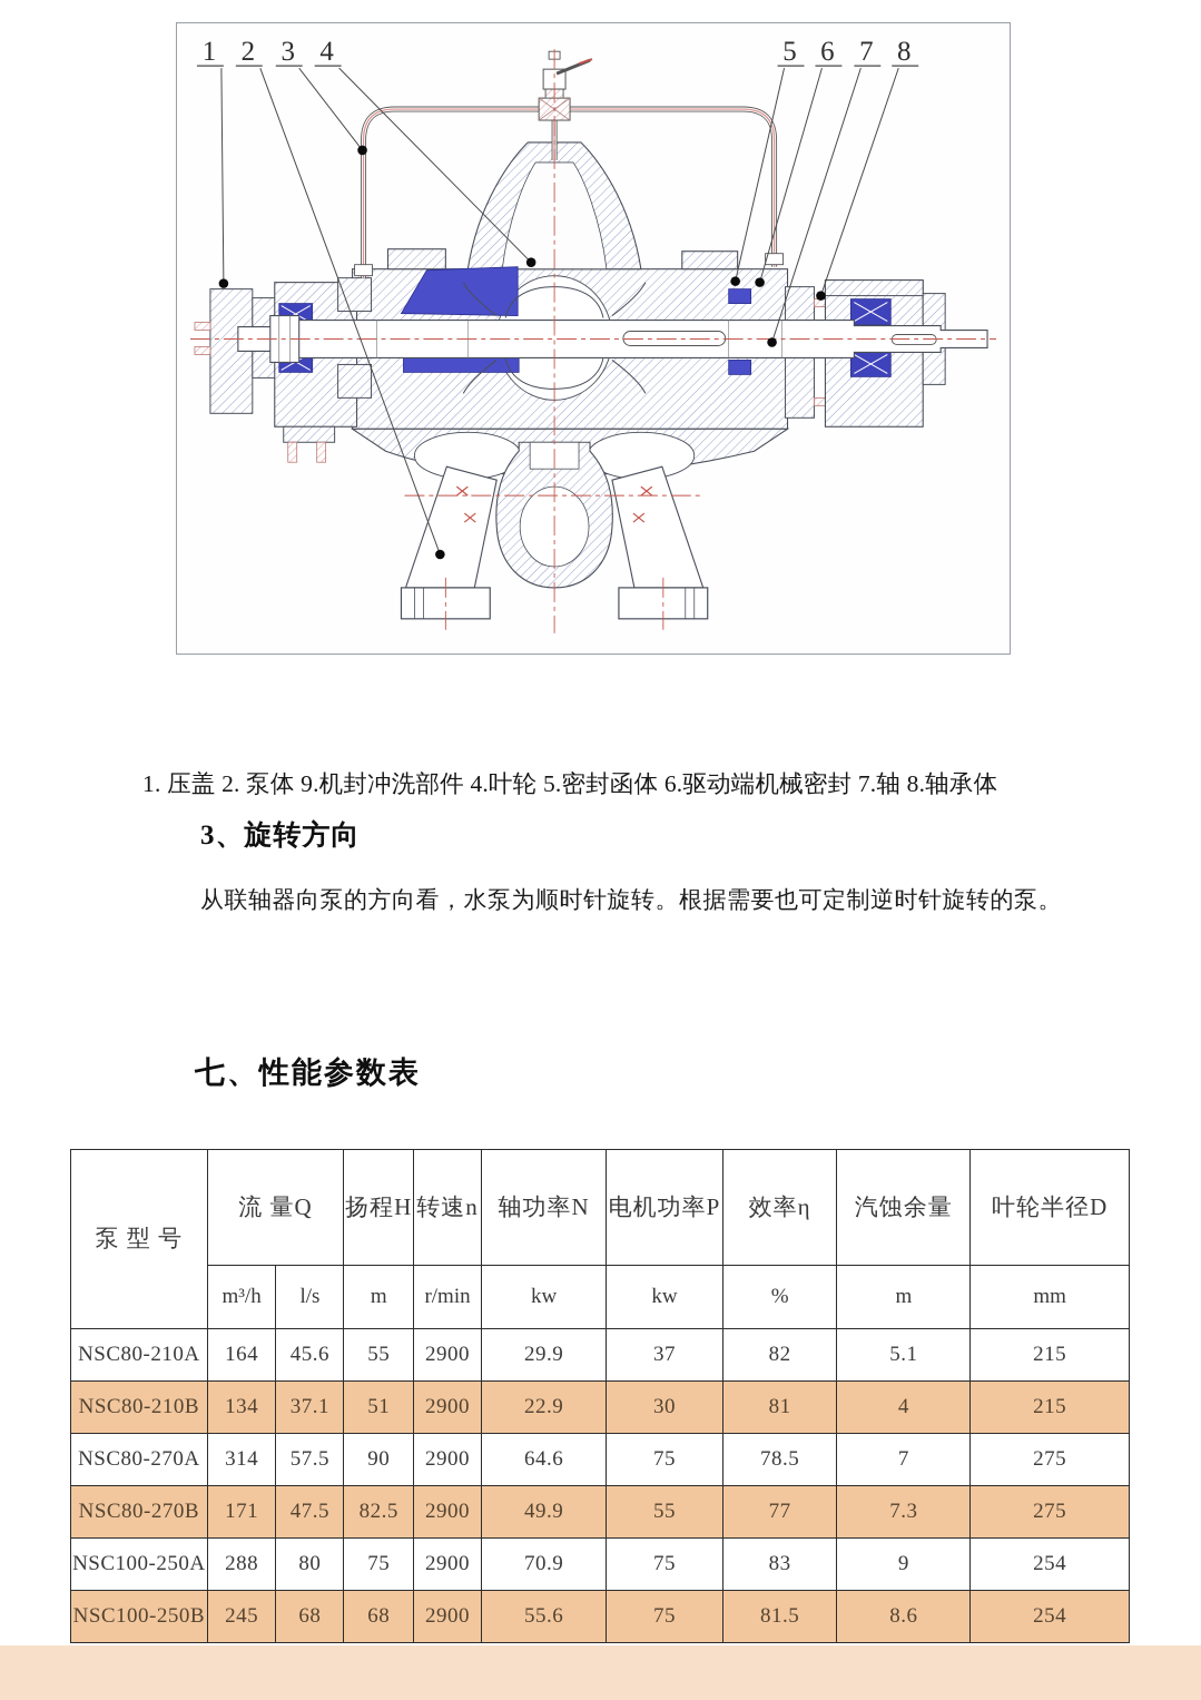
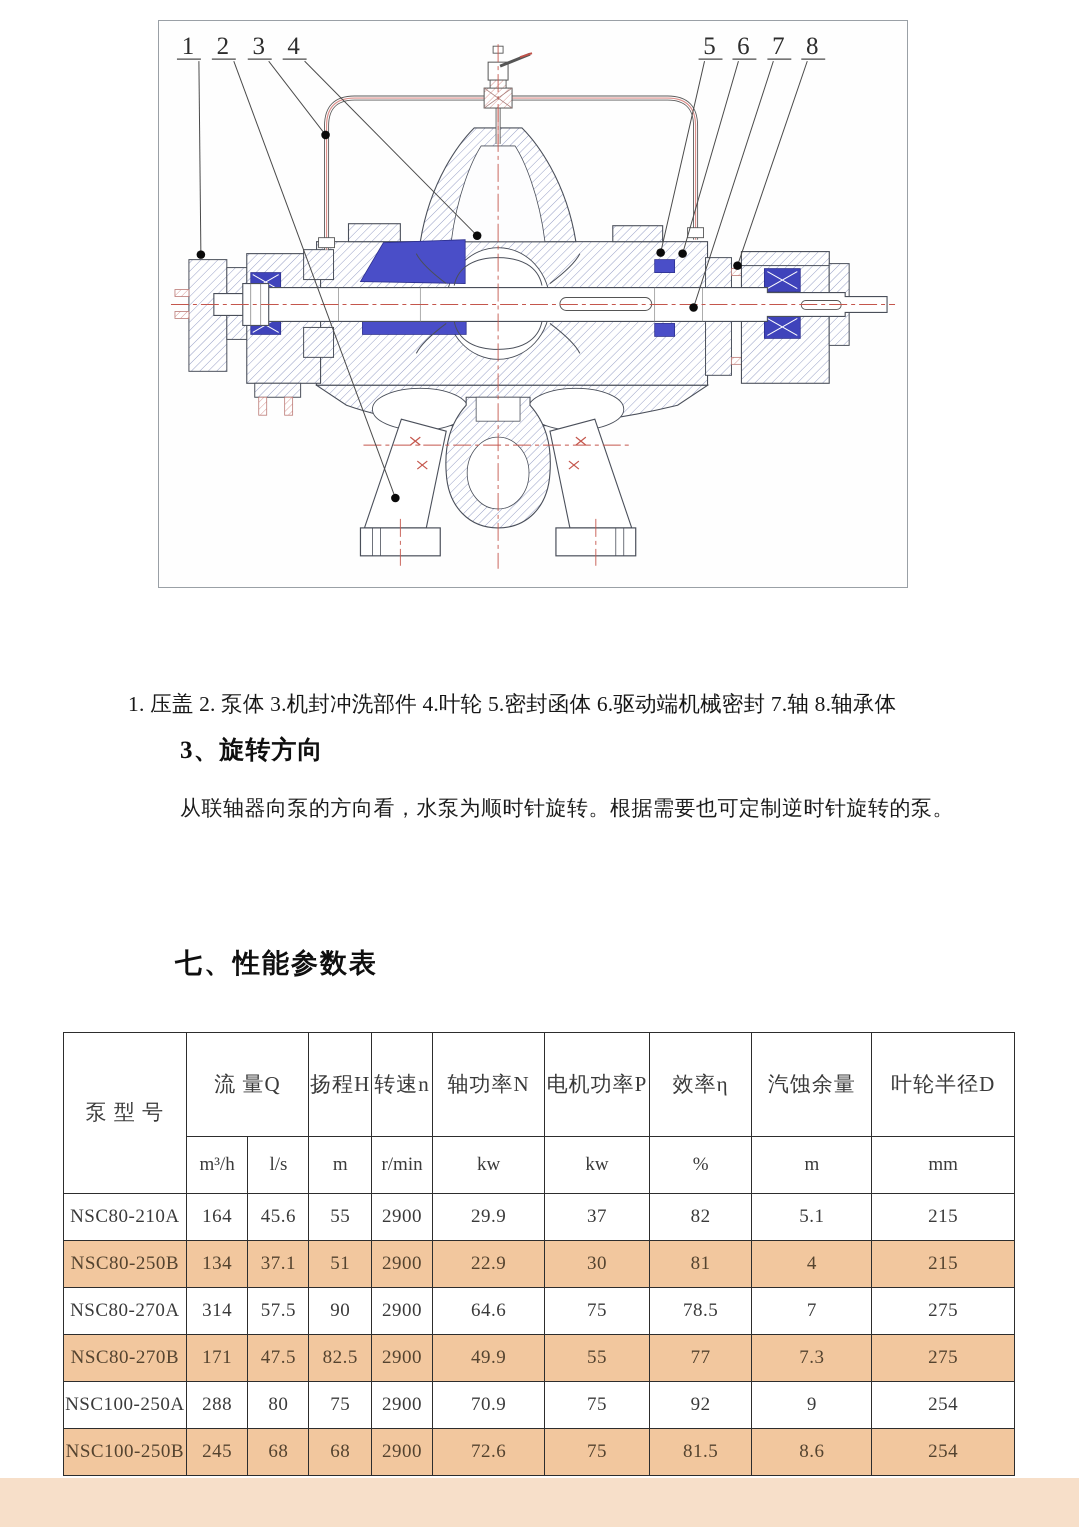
  1
  2
  3
  4
  5
  6
  7
  8
- 1. 压盖 2. 泵体 9.机封冲洗部件 4.叶轮 5.密封函体 6.驱动端机械密封 7.轴 8.轴承体
+ 1. 压盖 2. 泵体 3.机封冲洗部件 4.叶轮 5.密封函体 6.驱动端机械密封 7.轴 8.轴承体
  3、旋转方向
  从联轴器向泵的方向看，水泵为顺时针旋转。根据需要也可定制逆时针旋转的泵。
  七、性能参数表
  泵 型 号	流 量Q	扬程H	转速n	轴功率N	电机功率P	效率η	汽蚀余量	叶轮半径D
  m³/h	l/s	m	r/min	kw	kw	%	m	mm
  NSC80-210A	164	45.6	55	2900	29.9	37	82	5.1	215
- NSC80-210B	134	37.1	51	2900	22.9	30	81	4	215
+ NSC80-250B	134	37.1	51	2900	22.9	30	81	4	215
  NSC80-270A	314	57.5	90	2900	64.6	75	78.5	7	275
  NSC80-270B	171	47.5	82.5	2900	49.9	55	77	7.3	275
- NSC100-250A	288	80	75	2900	70.9	75	83	9	254
+ NSC100-250A	288	80	75	2900	70.9	75	92	9	254
- NSC100-250B	245	68	68	2900	55.6	75	81.5	8.6	254
+ NSC100-250B	245	68	68	2900	72.6	75	81.5	8.6	254
